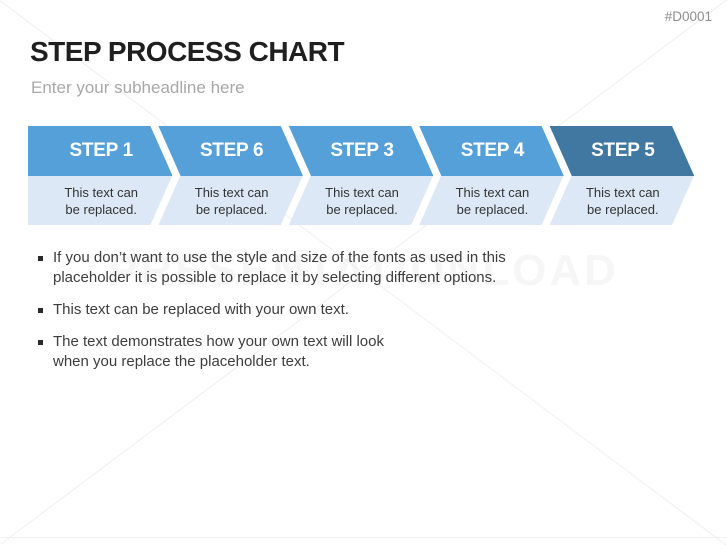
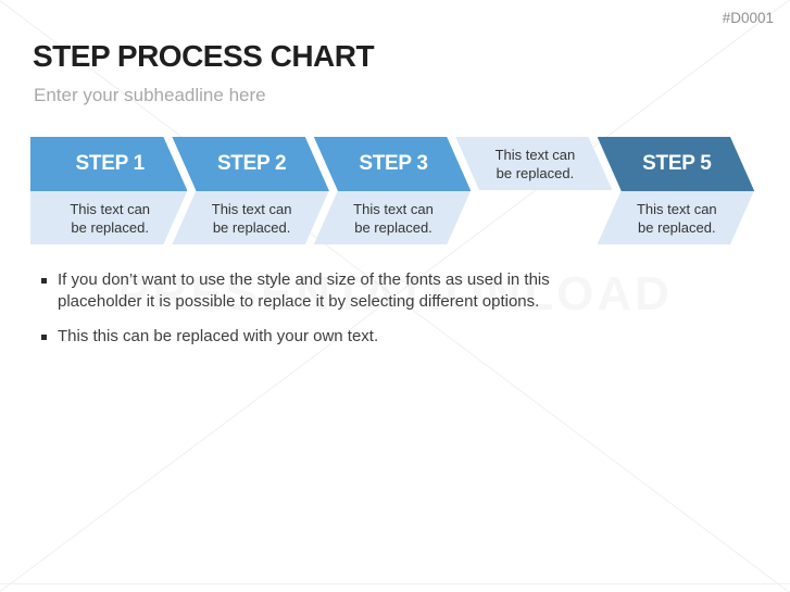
  PRESENTATIONLOAD
  #D0001
  STEP PROCESS CHART
  Enter your subheadline here
  STEP 1
  This text can
  be replaced.
- STEP 6
+ STEP 2
  This text can
  be replaced.
  STEP 3
  This text can
  be replaced.
- STEP 4
  This text can
  be replaced.
  STEP 5
  This text can
  be replaced.
  If you don’t want to use the style and size of the fonts as used in this
  placeholder it is possible to replace it by selecting different options.
- This text can be replaced with your own text.
+ This this can be replaced with your own text.
- The text demonstrates how your own text will look
- when you replace the placeholder text.
